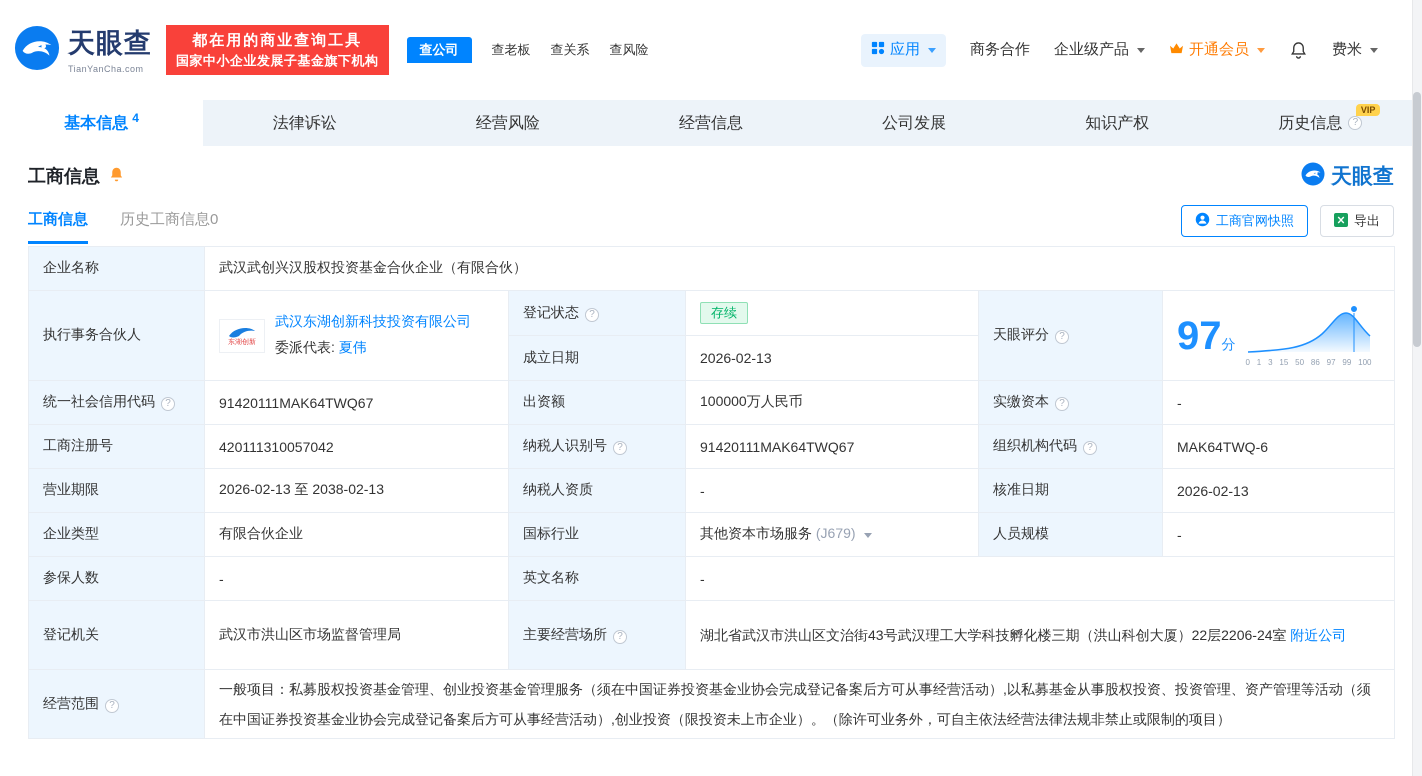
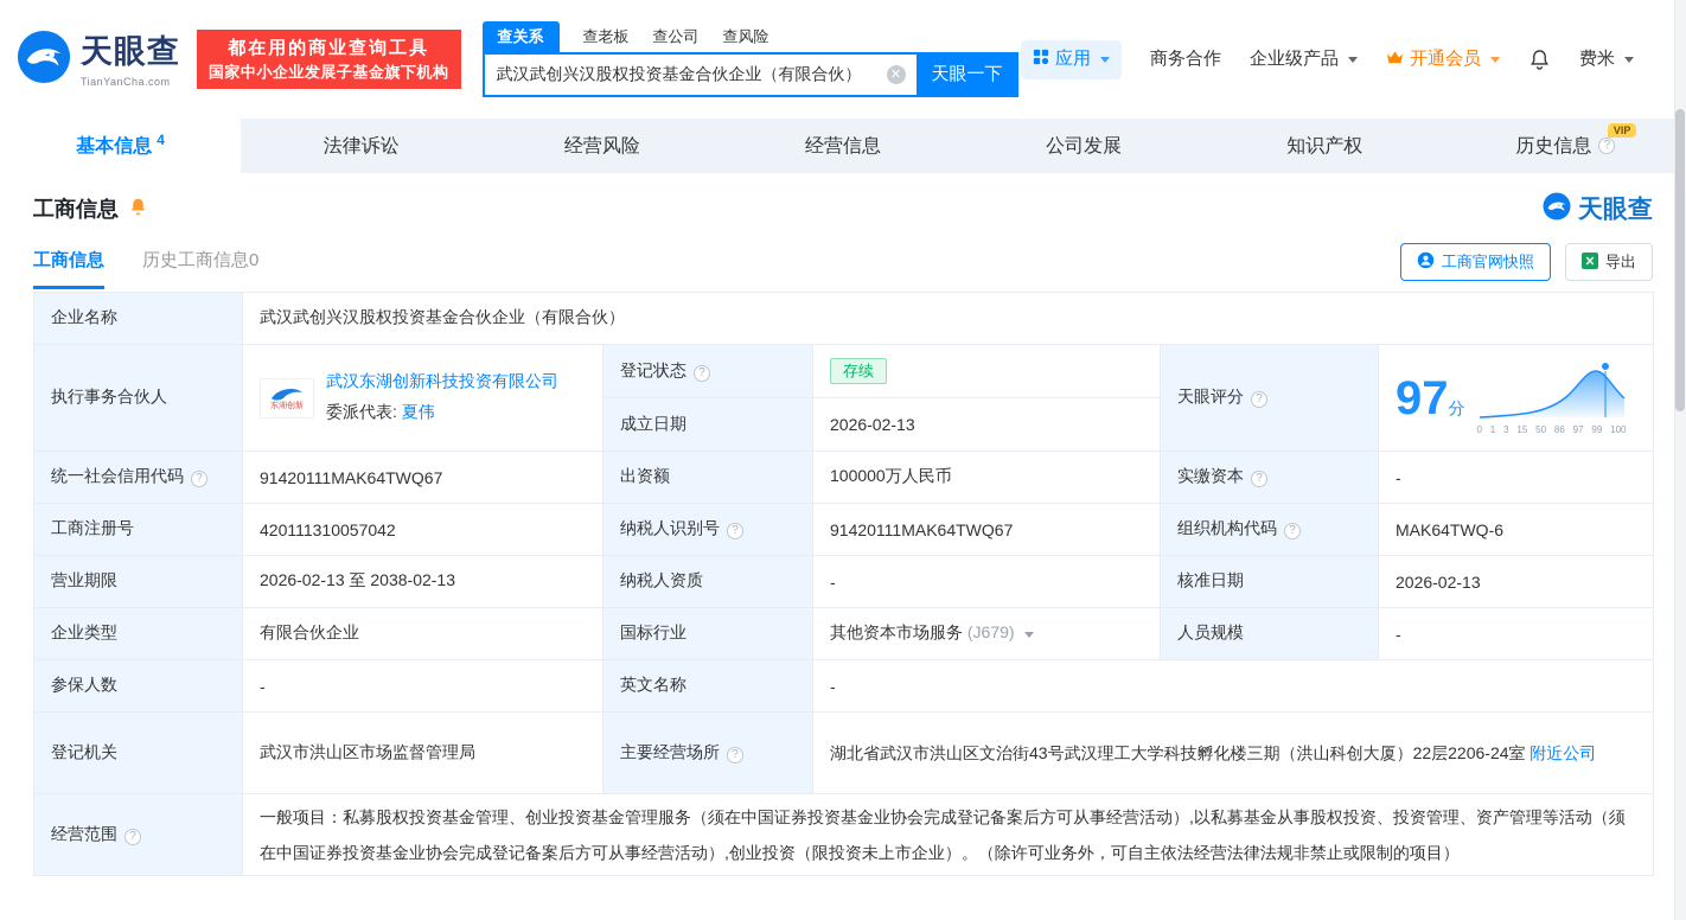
  天眼查
  TianYanCha.com
  都在用的商业查询工具
  国家中小企业发展子基金旗下机构
- 查公司
+ 查关系
  查老板
- 查关系
+ 查公司
  查风险
+ 武汉武创兴汉股权投资基金合伙企业（有限合伙）
+ ✕
+ 天眼一下
  应用
  商务合作
  企业级产品
  开通会员
  费米
  基本信息
  4
  法律诉讼
  经营风险
  经营信息
  公司发展
  知识产权
  VIP
  历史信息
  工商信息
  天眼查
  工商信息
  历史工商信息0
  工商官网快照
  导出
  企业名称	武汉武创兴汉股权投资基金合伙企业（有限合伙）
  执行事务合伙人	武汉东湖创新科技投资有限公司 委派代表: 夏伟	登记状态	存续	天眼评分	97分 0 1 3 15 50 86 97 99 100
  成立日期	2026-02-13
  统一社会信用代码	91420111MAK64TWQ67	出资额	100000万人民币	实缴资本	-
  工商注册号	420111310057042	纳税人识别号	91420111MAK64TWQ67	组织机构代码	MAK64TWQ-6
  营业期限	2026-02-13 至 2038-02-13	纳税人资质	-	核准日期	2026-02-13
  企业类型	有限合伙企业	国标行业	其他资本市场服务 (J679)	人员规模	-
  参保人数	-	英文名称	-
  登记机关	武汉市洪山区市场监督管理局	主要经营场所	湖北省武汉市洪山区文治街43号武汉理工大学科技孵化楼三期（洪山科创大厦）22层2206-24室 附近公司
  经营范围	一般项目：私募股权投资基金管理、创业投资基金管理服务（须在中国证券投资基金业协会完成登记备案后方可从事经营活动）,以私募基金从事股权投资、投资管理、资产管理等活动（须在中国证券投资基金业协会完成登记备案后方可从事经营活动）,创业投资（限投资未上市企业）。（除许可业务外，可自主依法经营法律法规非禁止或限制的项目）
